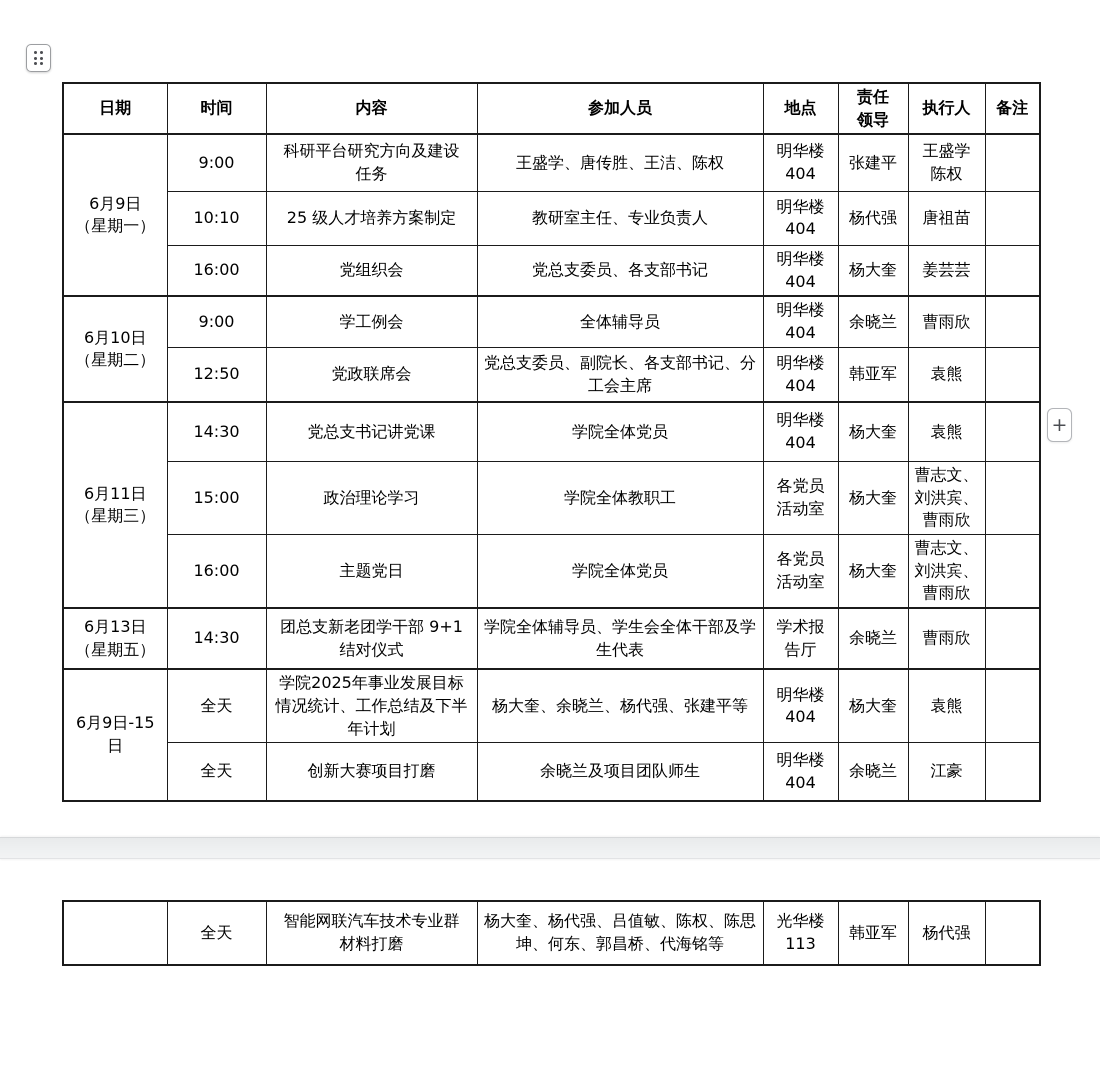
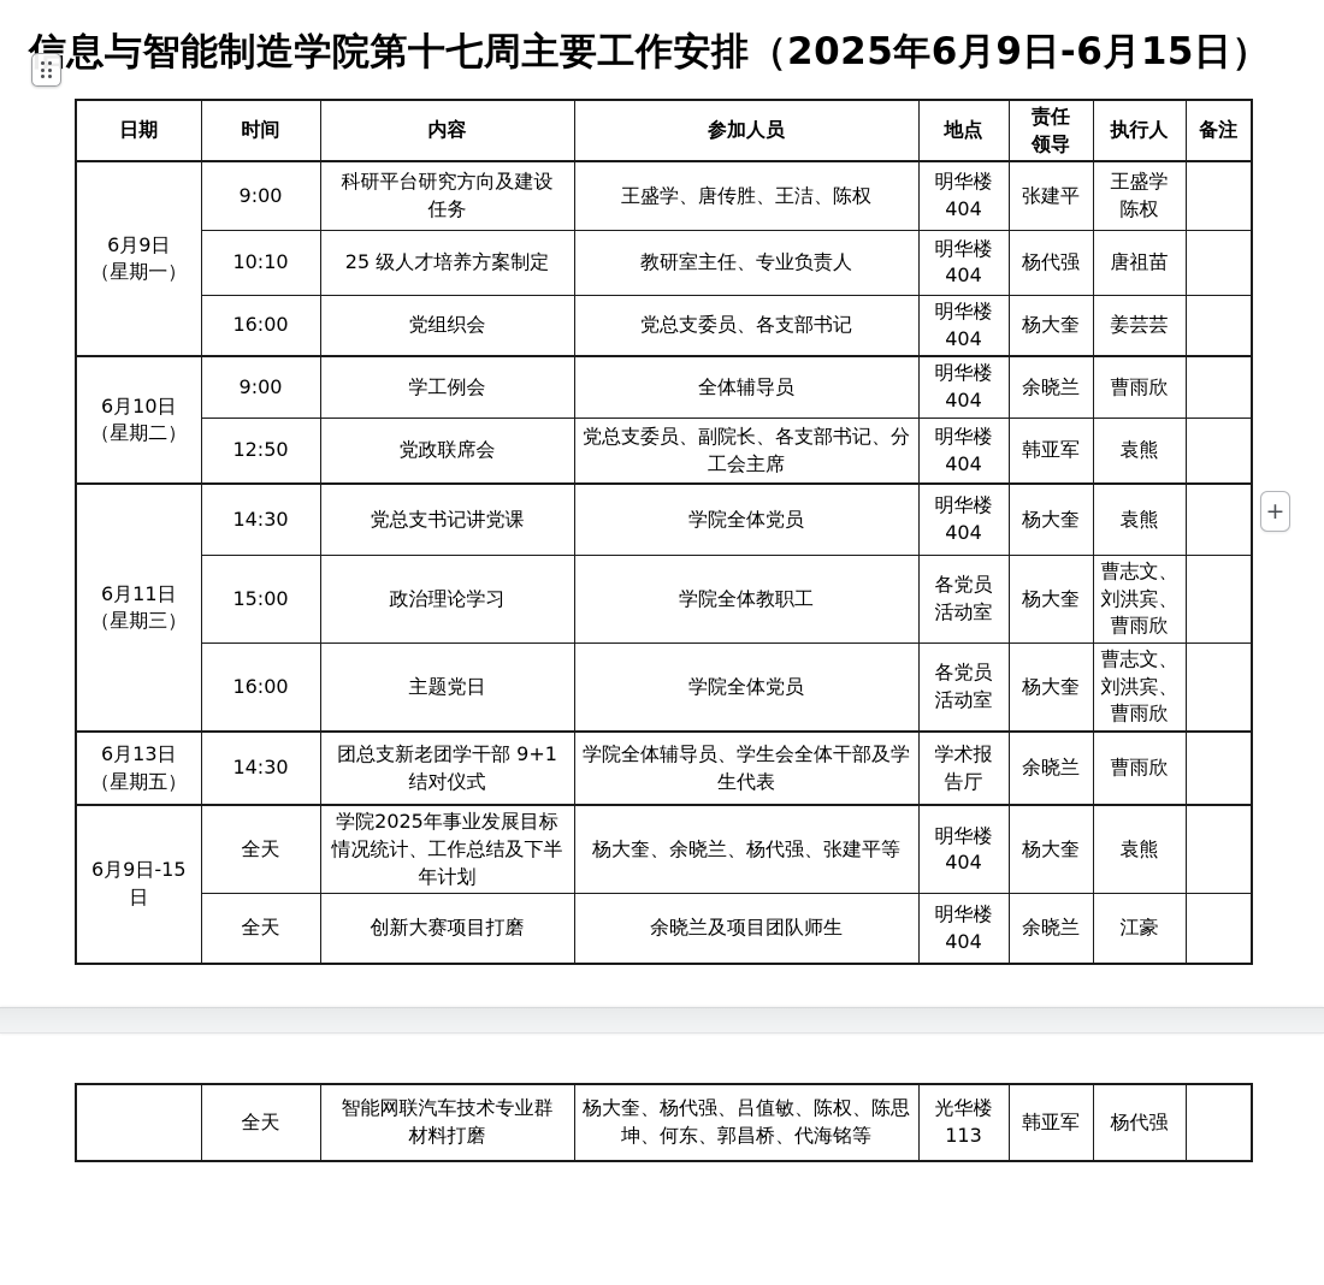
+ 信息与智能制造学院第十七周主要工作安排（2025年6月9日-6月15日）
  日期	时间	内容	参加人员	地点	责任 领导	执行人	备注
  6月9日 （星期一）	9:00	科研平台研究方向及建设 任务	王盛学、唐传胜、王洁、陈权	明华楼 404	张建平	王盛学 陈权
  10:10	25 级人才培养方案制定	教研室主任、专业负责人	明华楼 404	杨代强	唐祖苗
  16:00	党组织会	党总支委员、各支部书记	明华楼 404	杨大奎	姜芸芸
  6月10日 （星期二）	9:00	学工例会	全体辅导员	明华楼 404	余晓兰	曹雨欣
  12:50	党政联席会	党总支委员、副院长、各支部书记、分 工会主席	明华楼 404	韩亚军	袁熊
  6月11日 （星期三）	14:30	党总支书记讲党课	学院全体党员	明华楼 404	杨大奎	袁熊
  15:00	政治理论学习	学院全体教职工	各党员 活动室	杨大奎	曹志文、 刘洪宾、 曹雨欣
  16:00	主题党日	学院全体党员	各党员 活动室	杨大奎	曹志文、 刘洪宾、 曹雨欣
  6月13日 （星期五）	14:30	团总支新老团学干部 9+1 结对仪式	学院全体辅导员、学生会全体干部及学 生代表	学术报 告厅	余晓兰	曹雨欣
  6月9日-15 日	全天	学院2025年事业发展目标 情况统计、工作总结及下半 年计划	杨大奎、余晓兰、杨代强、张建平等	明华楼 404	杨大奎	袁熊
  全天	创新大赛项目打磨	余晓兰及项目团队师生	明华楼 404	余晓兰	江豪
  	全天	智能网联汽车技术专业群 材料打磨	杨大奎、杨代强、吕值敏、陈权、陈思 坤、何东、郭昌桥、代海铭等	光华楼 113	韩亚军	杨代强
  +
